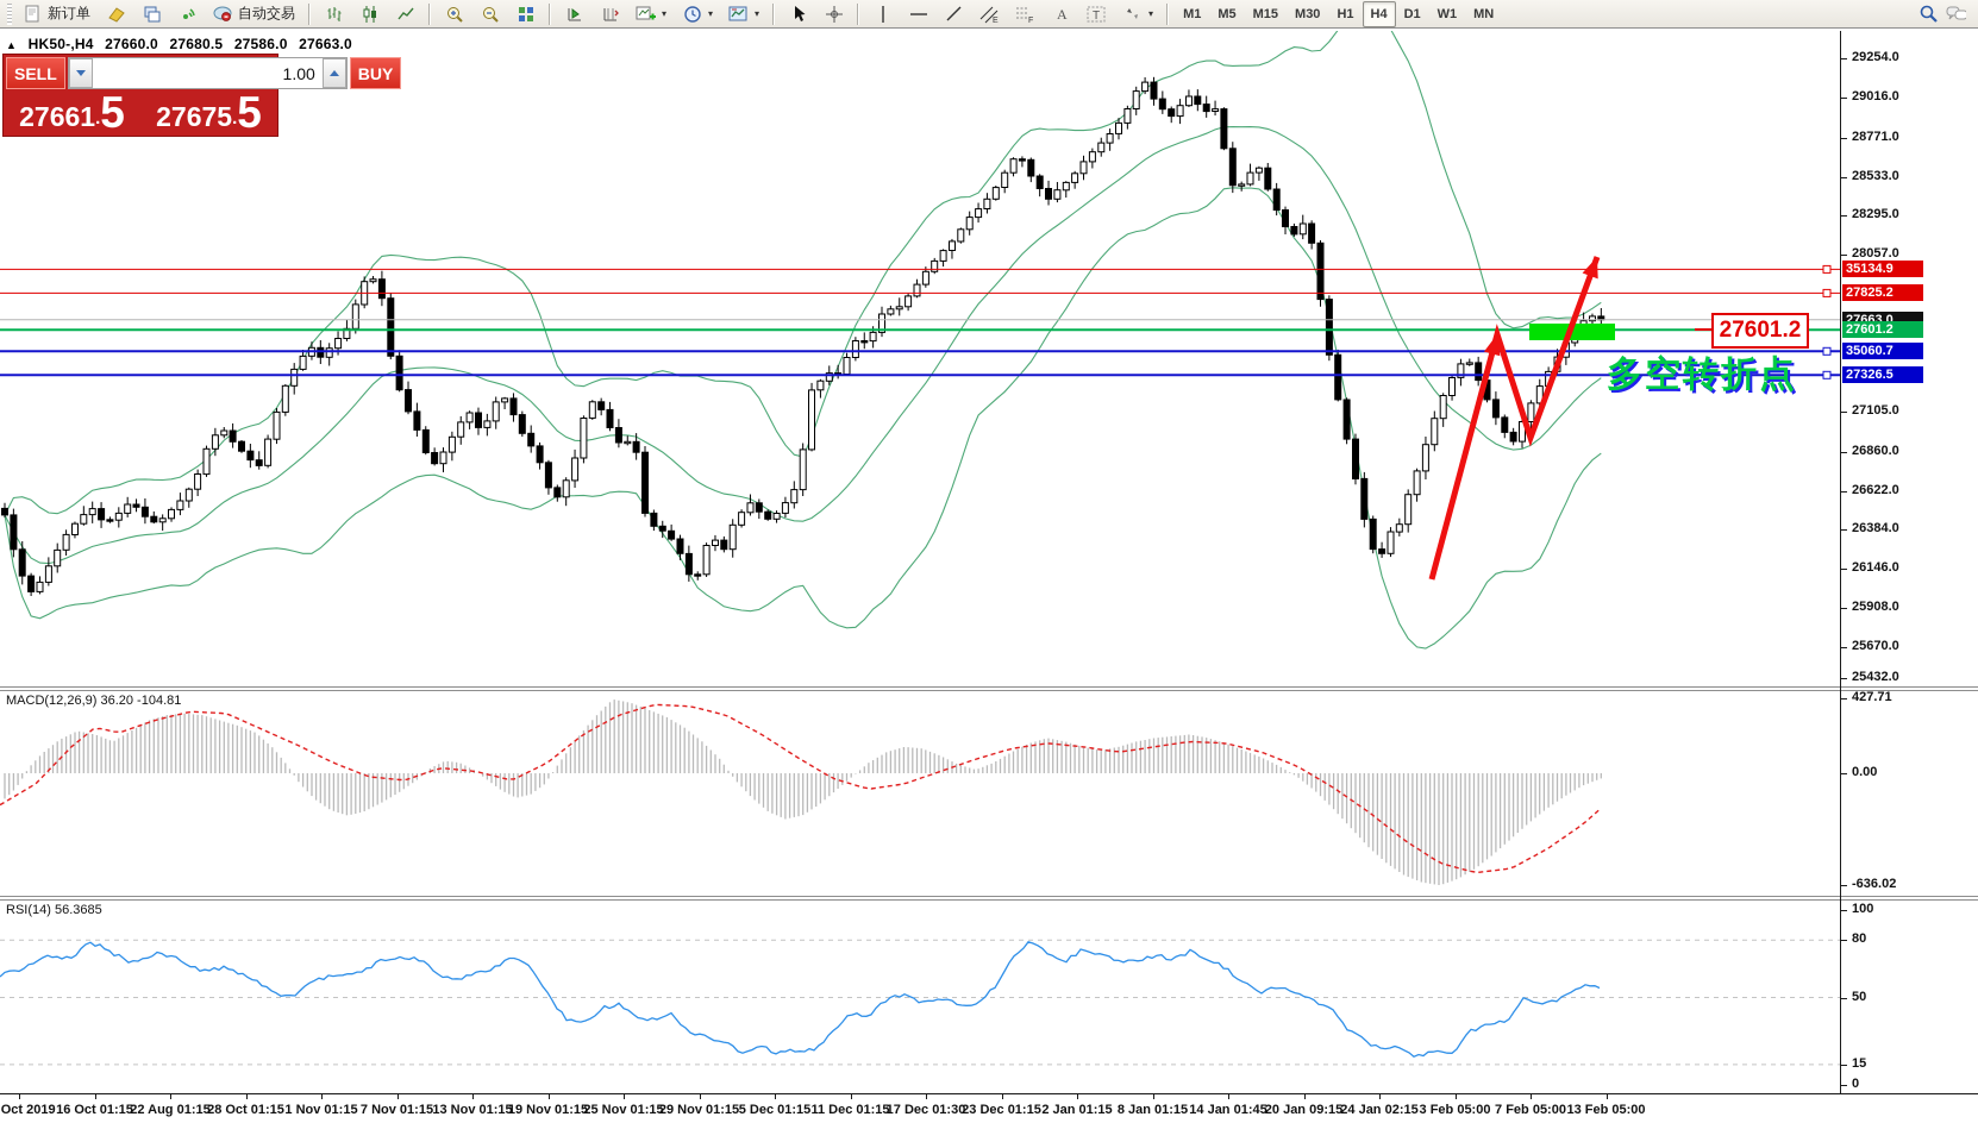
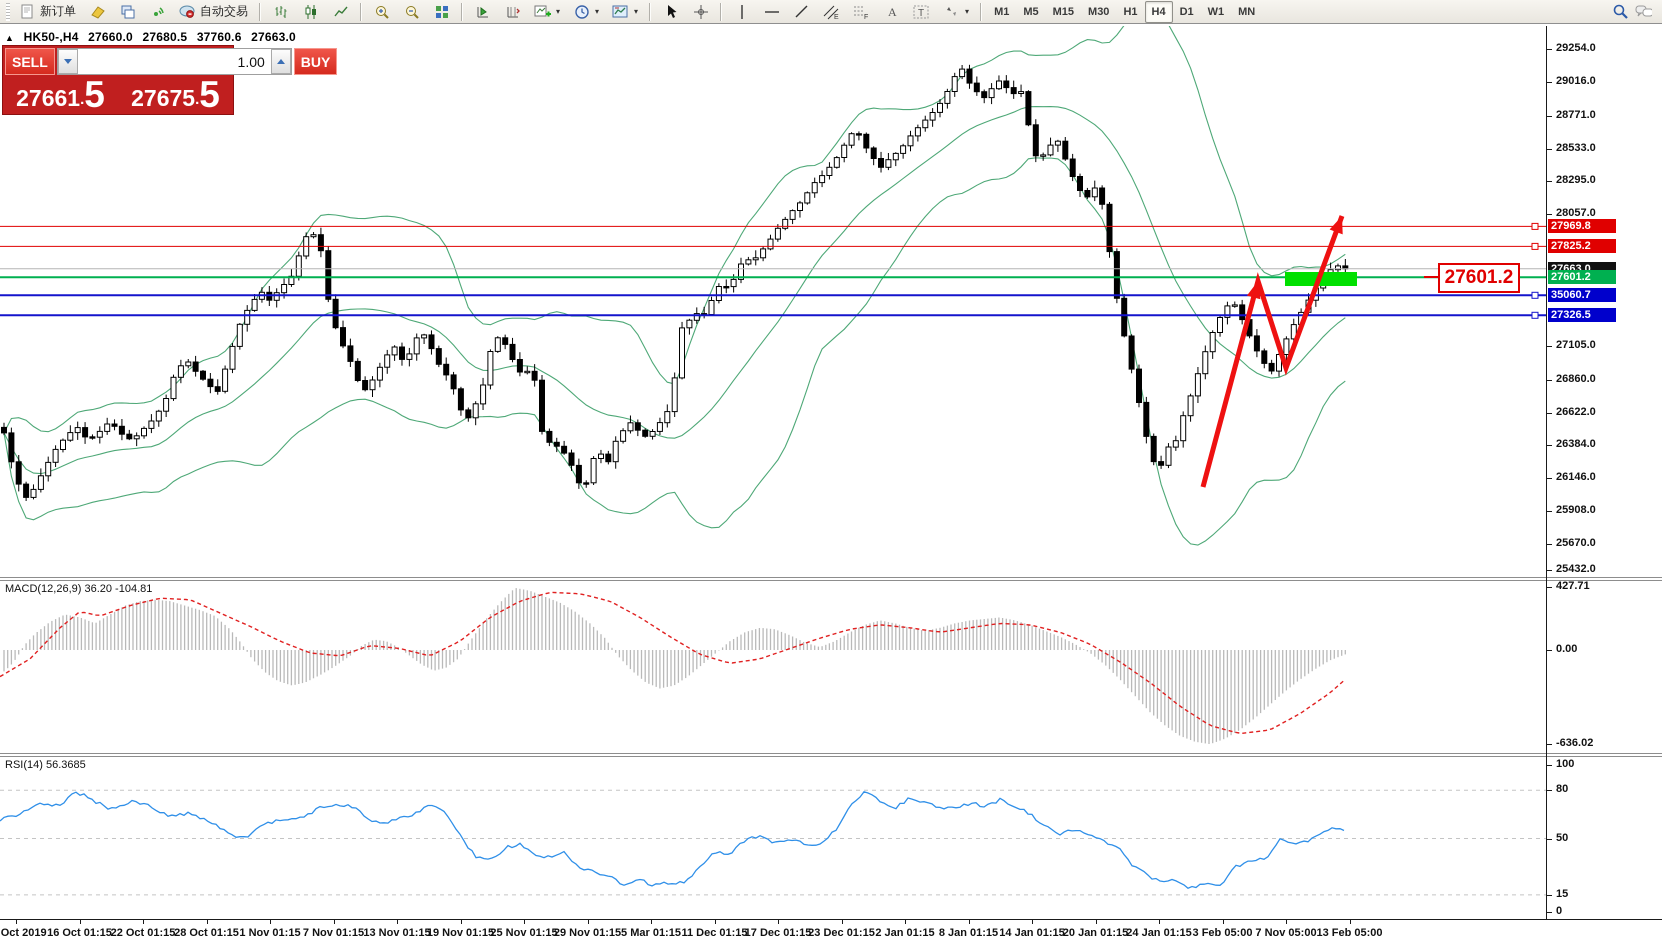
  新订单
  自动交易
  ▾
  ▾
  ▾
  A
  T
  ▾
  M1
  M5
  M15
  M30
  H1
  H4
  D1
  W1
  MN
  29254.0
  29016.0
  28771.0
  28533.0
  28295.0
  28057.0
  27105.0
  26860.0
  26622.0
  26384.0
  26146.0
  25908.0
  25670.0
  25432.0
  427.71
  0.00
  -636.02
  100
  80
  50
  15
  0
- 35134.9
+ 27969.8
  27825.2
  27663.0
  27601.2
  35060.7
  27326.5
  Oct 2019
  16 Oct 01:15
- 22 Aug 01:15
+ 22 Oct 01:15
  28 Oct 01:15
  1 Nov 01:15
  7 Nov 01:15
  13 Nov 01:15
  19 Nov 01:15
  25 Nov 01:15
  29 Nov 01:15
- 5 Dec 01:15
+ 5 Mar 01:15
  11 Dec 01:15
- 17 Dec 01:30
+ 17 Dec 01:15
  23 Dec 01:15
  2 Jan 01:15
  8 Jan 01:15
- 14 Jan 01:45
+ 14 Jan 01:15
- 20 Jan 09:15
+ 20 Jan 01:15
- 24 Jan 02:15
+ 24 Jan 01:15
  3 Feb 05:00
- 7 Feb 05:00
+ 7 Nov 05:00
  13 Feb 05:00
  MACD(12,26,9) 36.20 -104.81
  RSI(14) 56.3685
- ▲ HK50-,H4 27660.0 27680.5 27586.0 27663.0
+ ▲ HK50-,H4 27660.0 27680.5 37760.6 27663.0
  SELL
  1.00
  BUY
  27661
  .
  5
  27675
  .
  5
  27601.2
- 多空转折点
